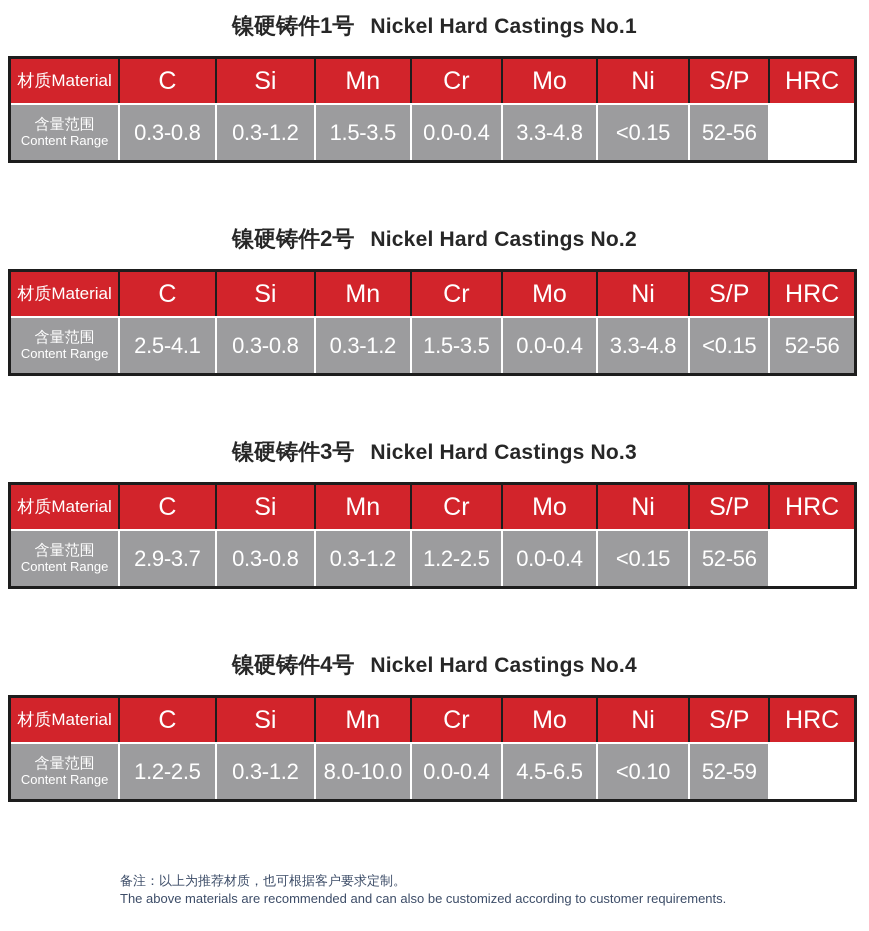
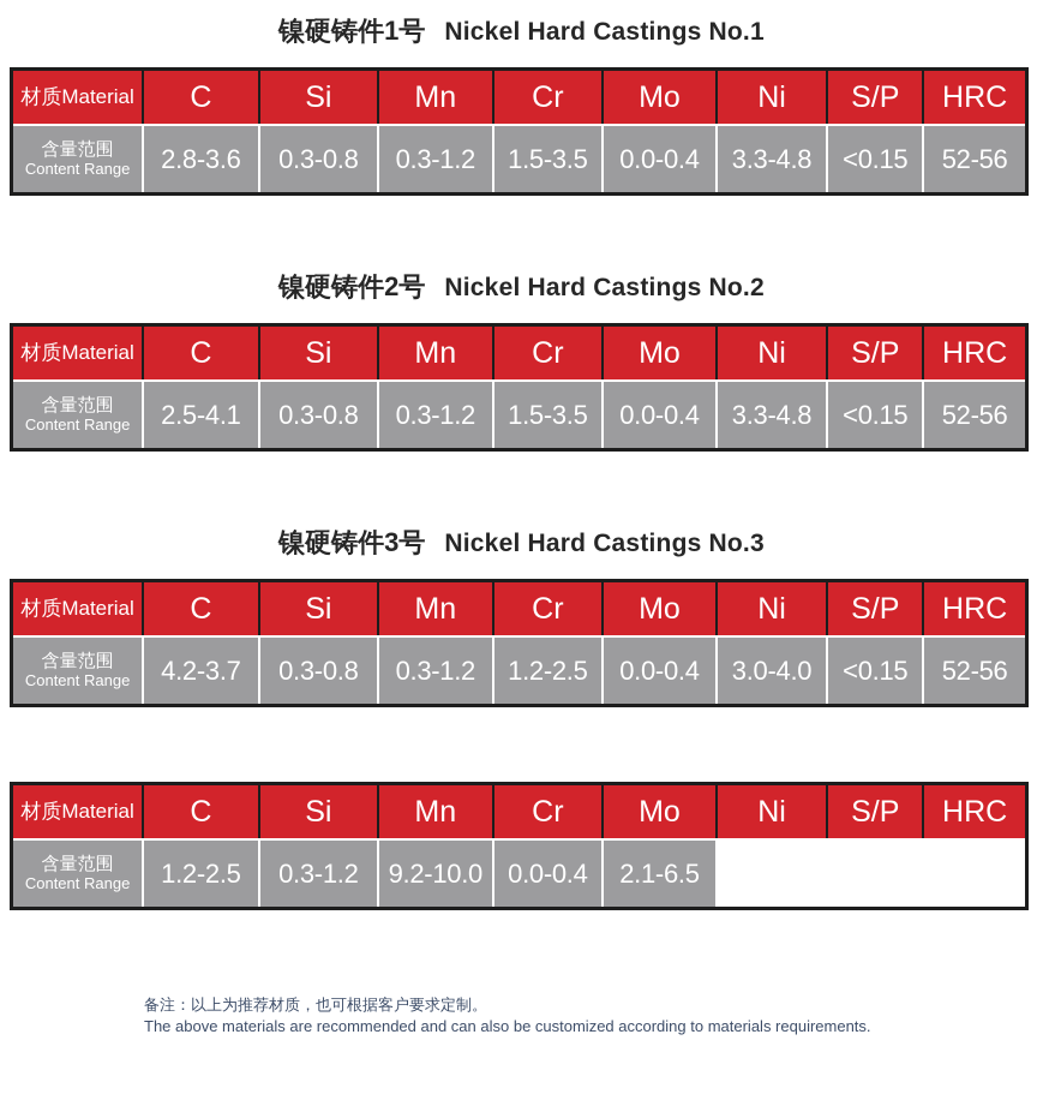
  镍硬铸件1号 Nickel Hard Castings No.1
  材质Material
  C
  Si
  Mn
  Cr
  Mo
  Ni
  S/P
  HRC
  含量范围
  Content Range
+ 2.8-3.6
  0.3-0.8
  0.3-1.2
  1.5-3.5
  0.0-0.4
  3.3-4.8
  <0.15
  52-56
  镍硬铸件2号 Nickel Hard Castings No.2
  材质Material
  C
  Si
  Mn
  Cr
  Mo
  Ni
  S/P
  HRC
  含量范围
  Content Range
  2.5-4.1
  0.3-0.8
  0.3-1.2
  1.5-3.5
  0.0-0.4
  3.3-4.8
  <0.15
  52-56
  镍硬铸件3号 Nickel Hard Castings No.3
  材质Material
  C
  Si
  Mn
  Cr
  Mo
  Ni
  S/P
  HRC
  含量范围
  Content Range
- 2.9-3.7
+ 4.2-3.7
  0.3-0.8
  0.3-1.2
  1.2-2.5
  0.0-0.4
+ 3.0-4.0
  <0.15
  52-56
- 镍硬铸件4号 Nickel Hard Castings No.4
  材质Material
  C
  Si
  Mn
  Cr
  Mo
  Ni
  S/P
  HRC
  含量范围
  Content Range
  1.2-2.5
  0.3-1.2
- 8.0-10.0
+ 9.2-10.0
  0.0-0.4
- 4.5-6.5
+ 2.1-6.5
- <0.10
- 52-59
  备注：以上为推荐材质，也可根据客户要求定制。
- The above materials are recommended and can also be customized according to customer requirements.
+ The above materials are recommended and can also be customized according to materials requirements.
